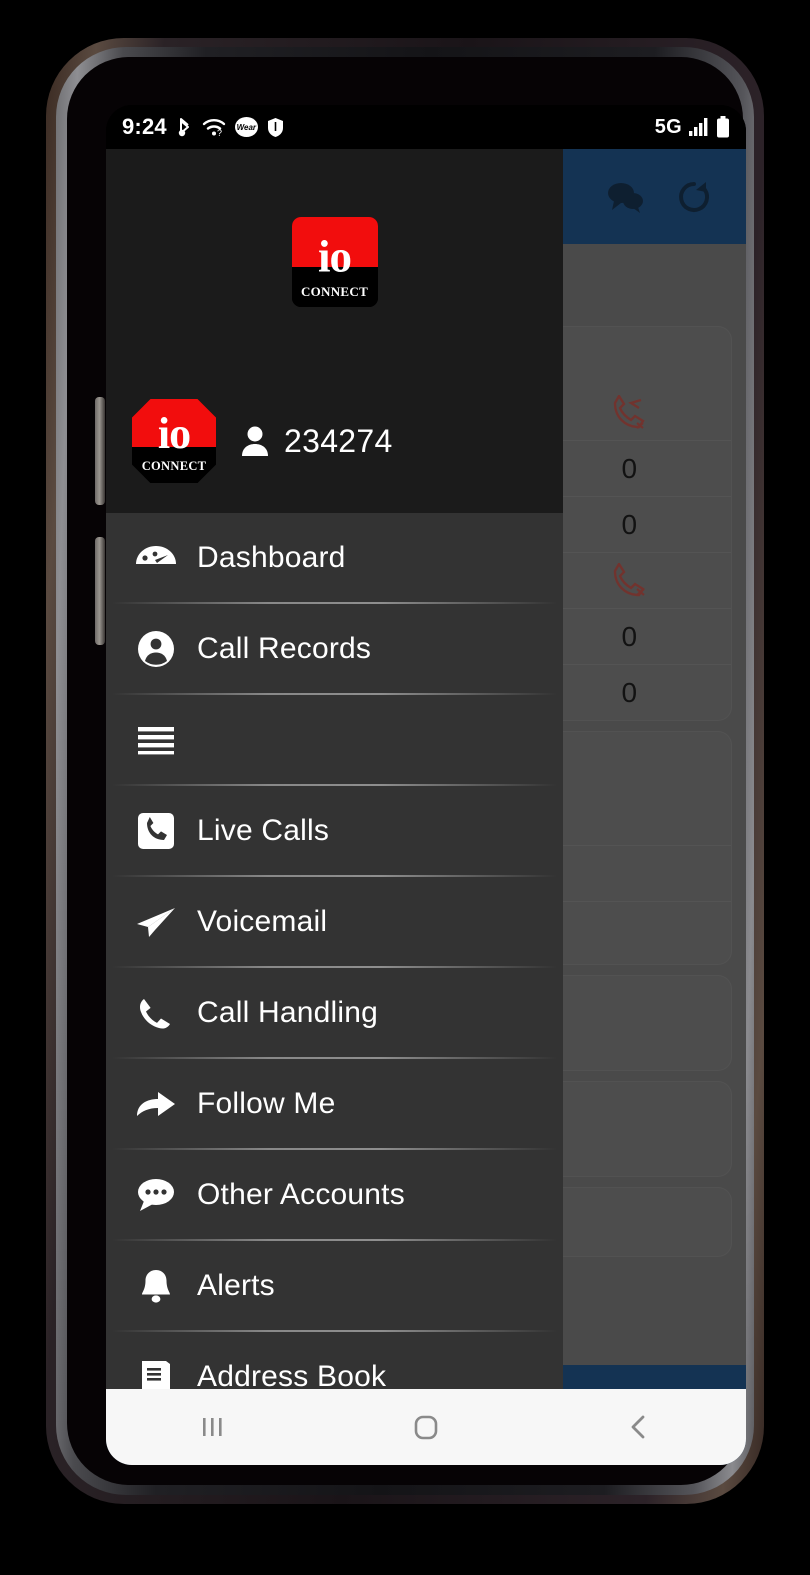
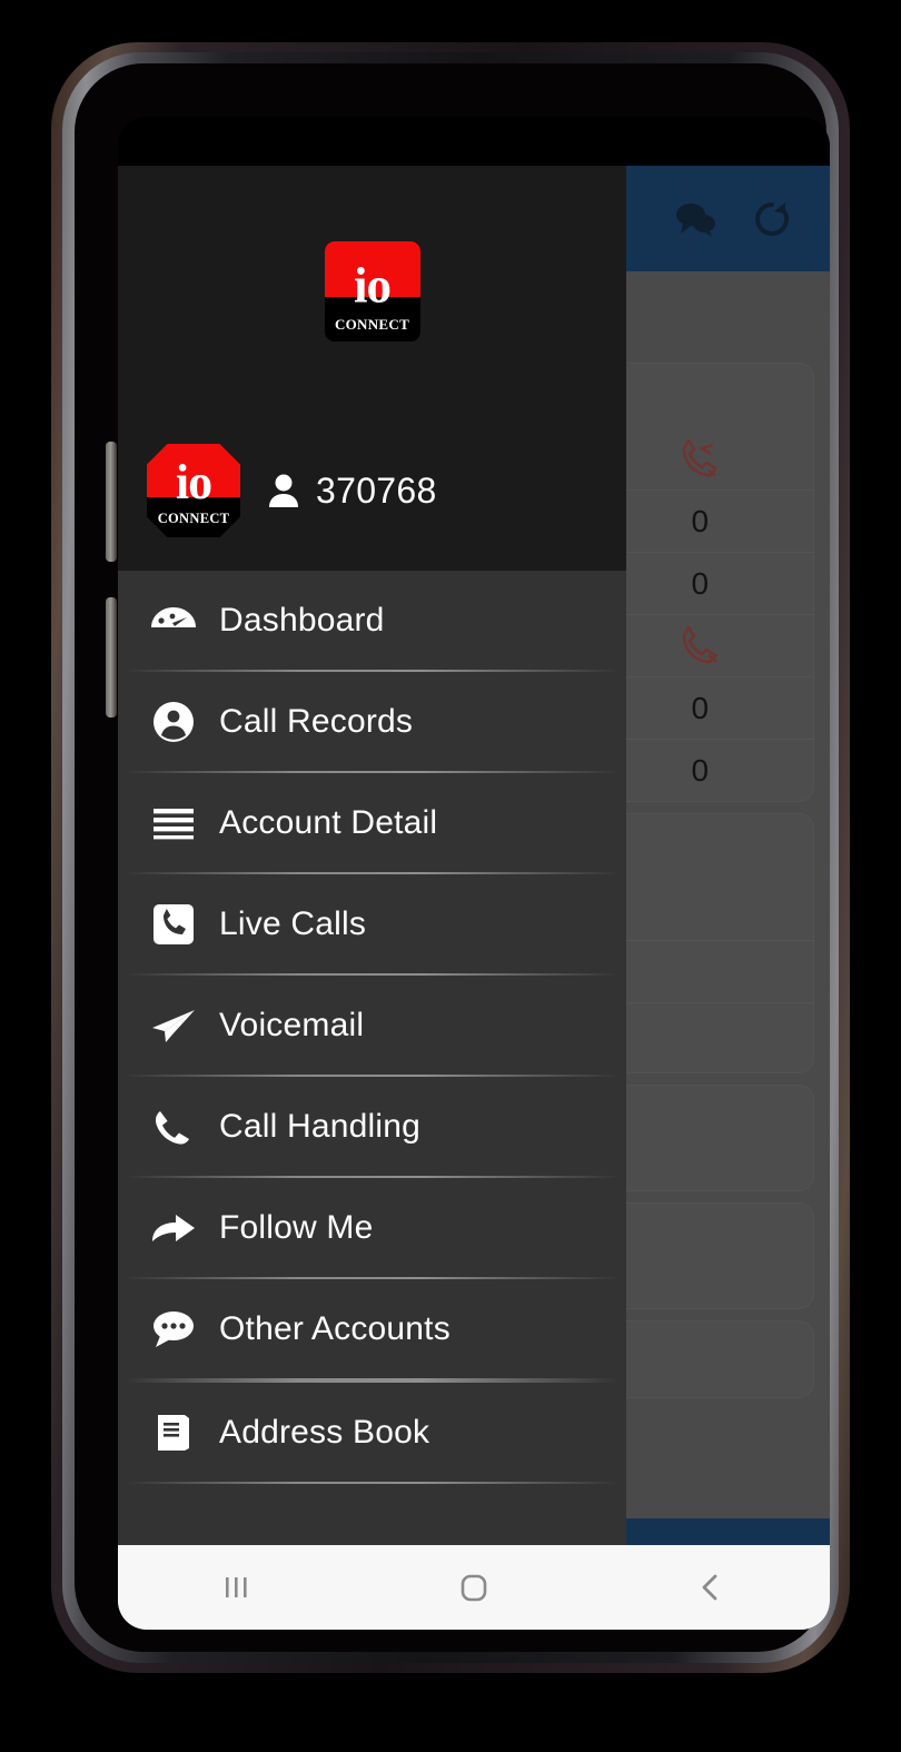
  0
  0
  0
  0
- 9:24
- ?
- Wear
- 5G
  io
  CONNECT
  io
  CONNECT
- 234274
+ 370768
  Dashboard
  Call Records
+ Account Detail
  Live Calls
  Voicemail
  Call Handling
  Follow Me
  Other Accounts
- Alerts
  Address Book
